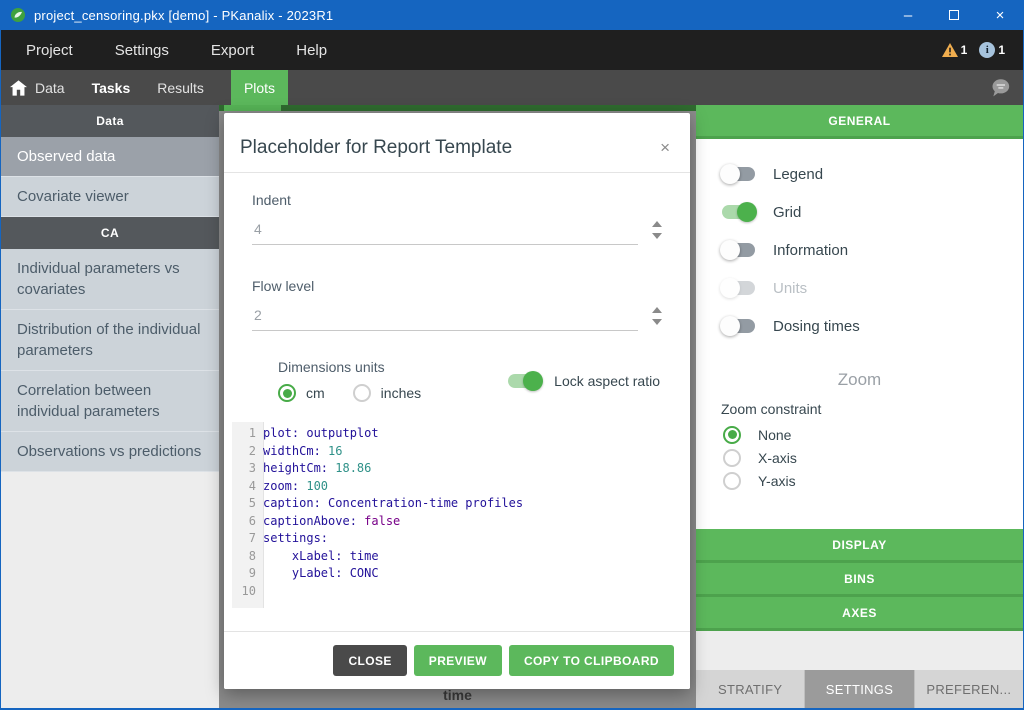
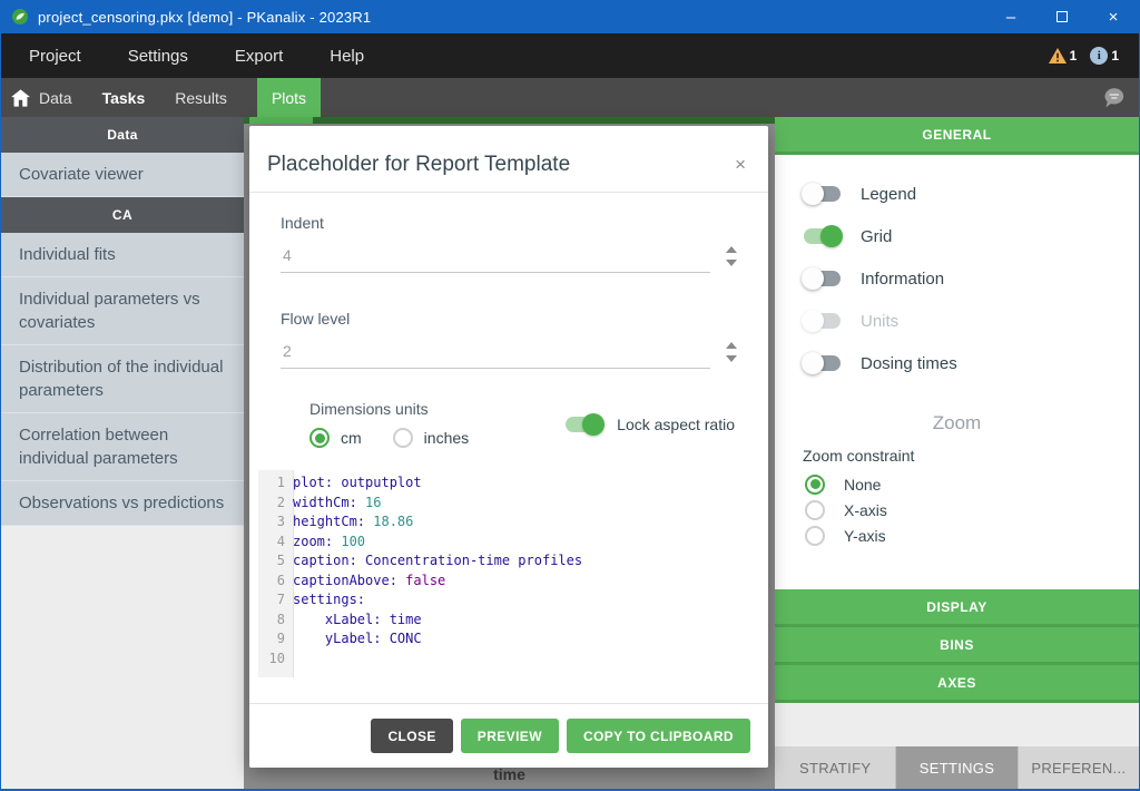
  project_censoring.pkx [demo] - PKanalix - 2023R1
  –
  ×
  Project
  Settings
  Export
  Help
  1
  i
  1
  Data
  Tasks
  Results
  Plots
  Data
- Observed data
  Covariate viewer
  CA
+ Individual fits
  Individual parameters vs covariates
  Distribution of the individual parameters
  Correlation between individual parameters
  Observations vs predictions
  time
  Placeholder for Report Template
  ×
  Indent
  4
  Flow level
  2
  Dimensions units
  cm
  inches
  Lock aspect ratio
  1
  plot: outputplot
  2
  widthCm:
  16
  3
  heightCm:
  18.86
  4
  zoom:
  100
  5
  caption: Concentration-time profiles
  6
  captionAbove:
  false
  7
  settings:
  8
  xLabel: time
  9
  yLabel: CONC
  10
  CLOSE
  PREVIEW
  COPY TO CLIPBOARD
  GENERAL
  Legend
  Grid
  Information
  Units
  Dosing times
  Zoom
  Zoom constraint
  None
  X-axis
  Y-axis
  DISPLAY
  BINS
  AXES
  STRATIFY
  SETTINGS
  PREFEREN...
